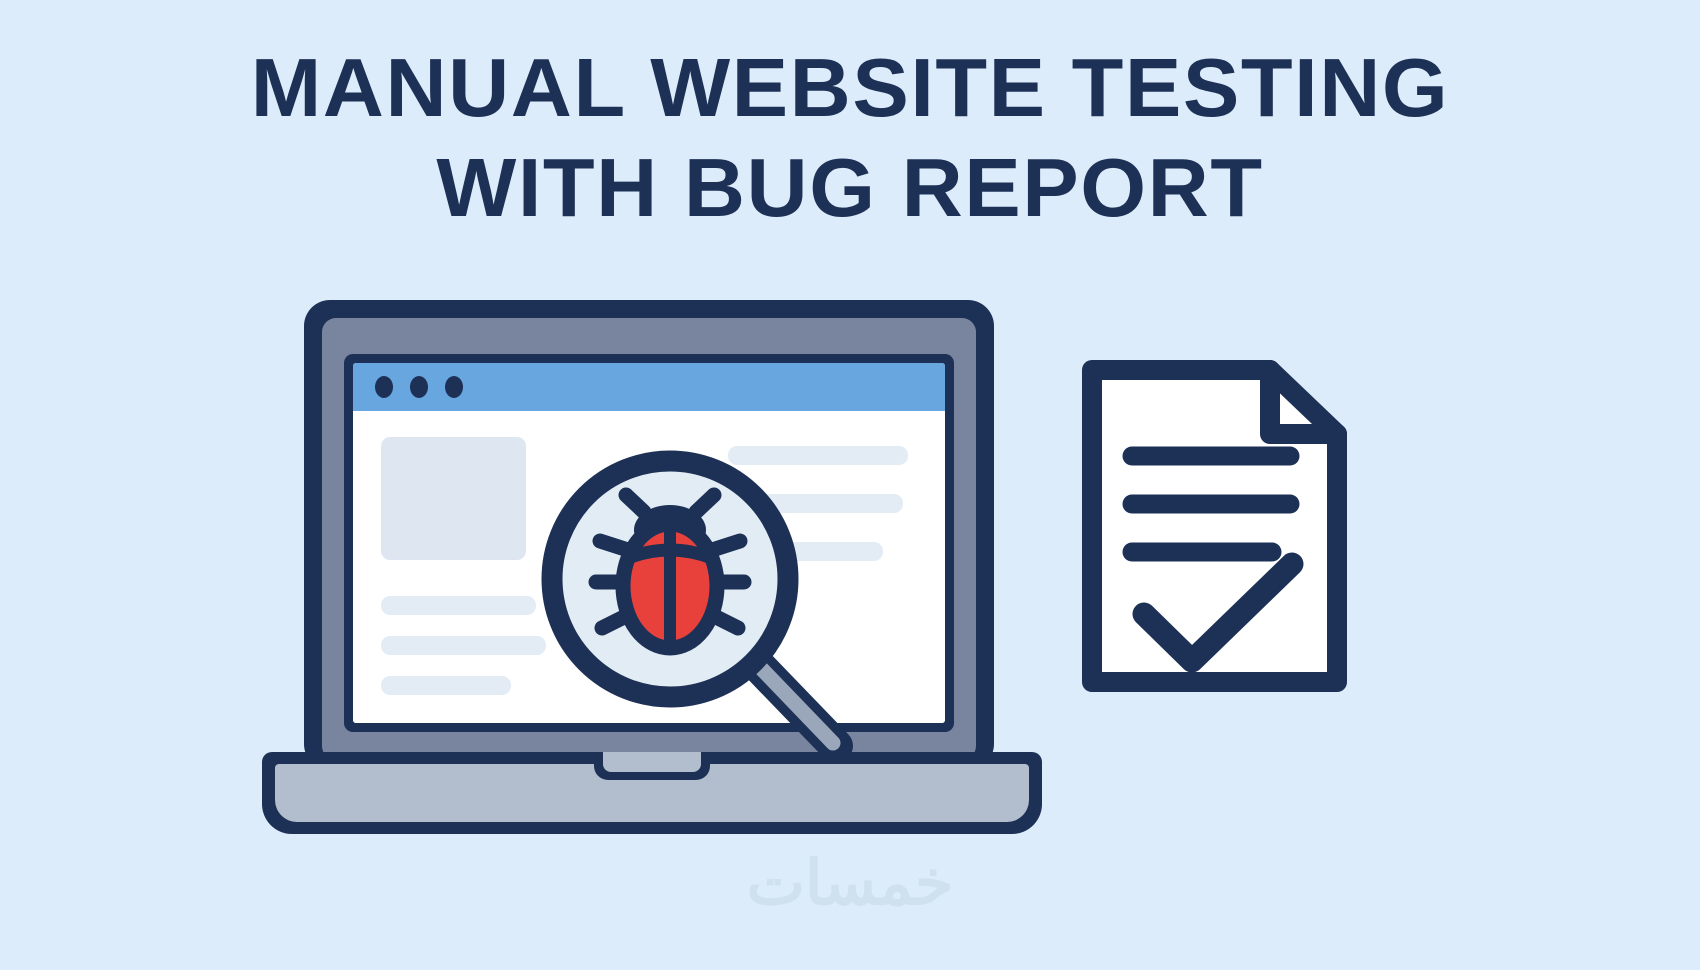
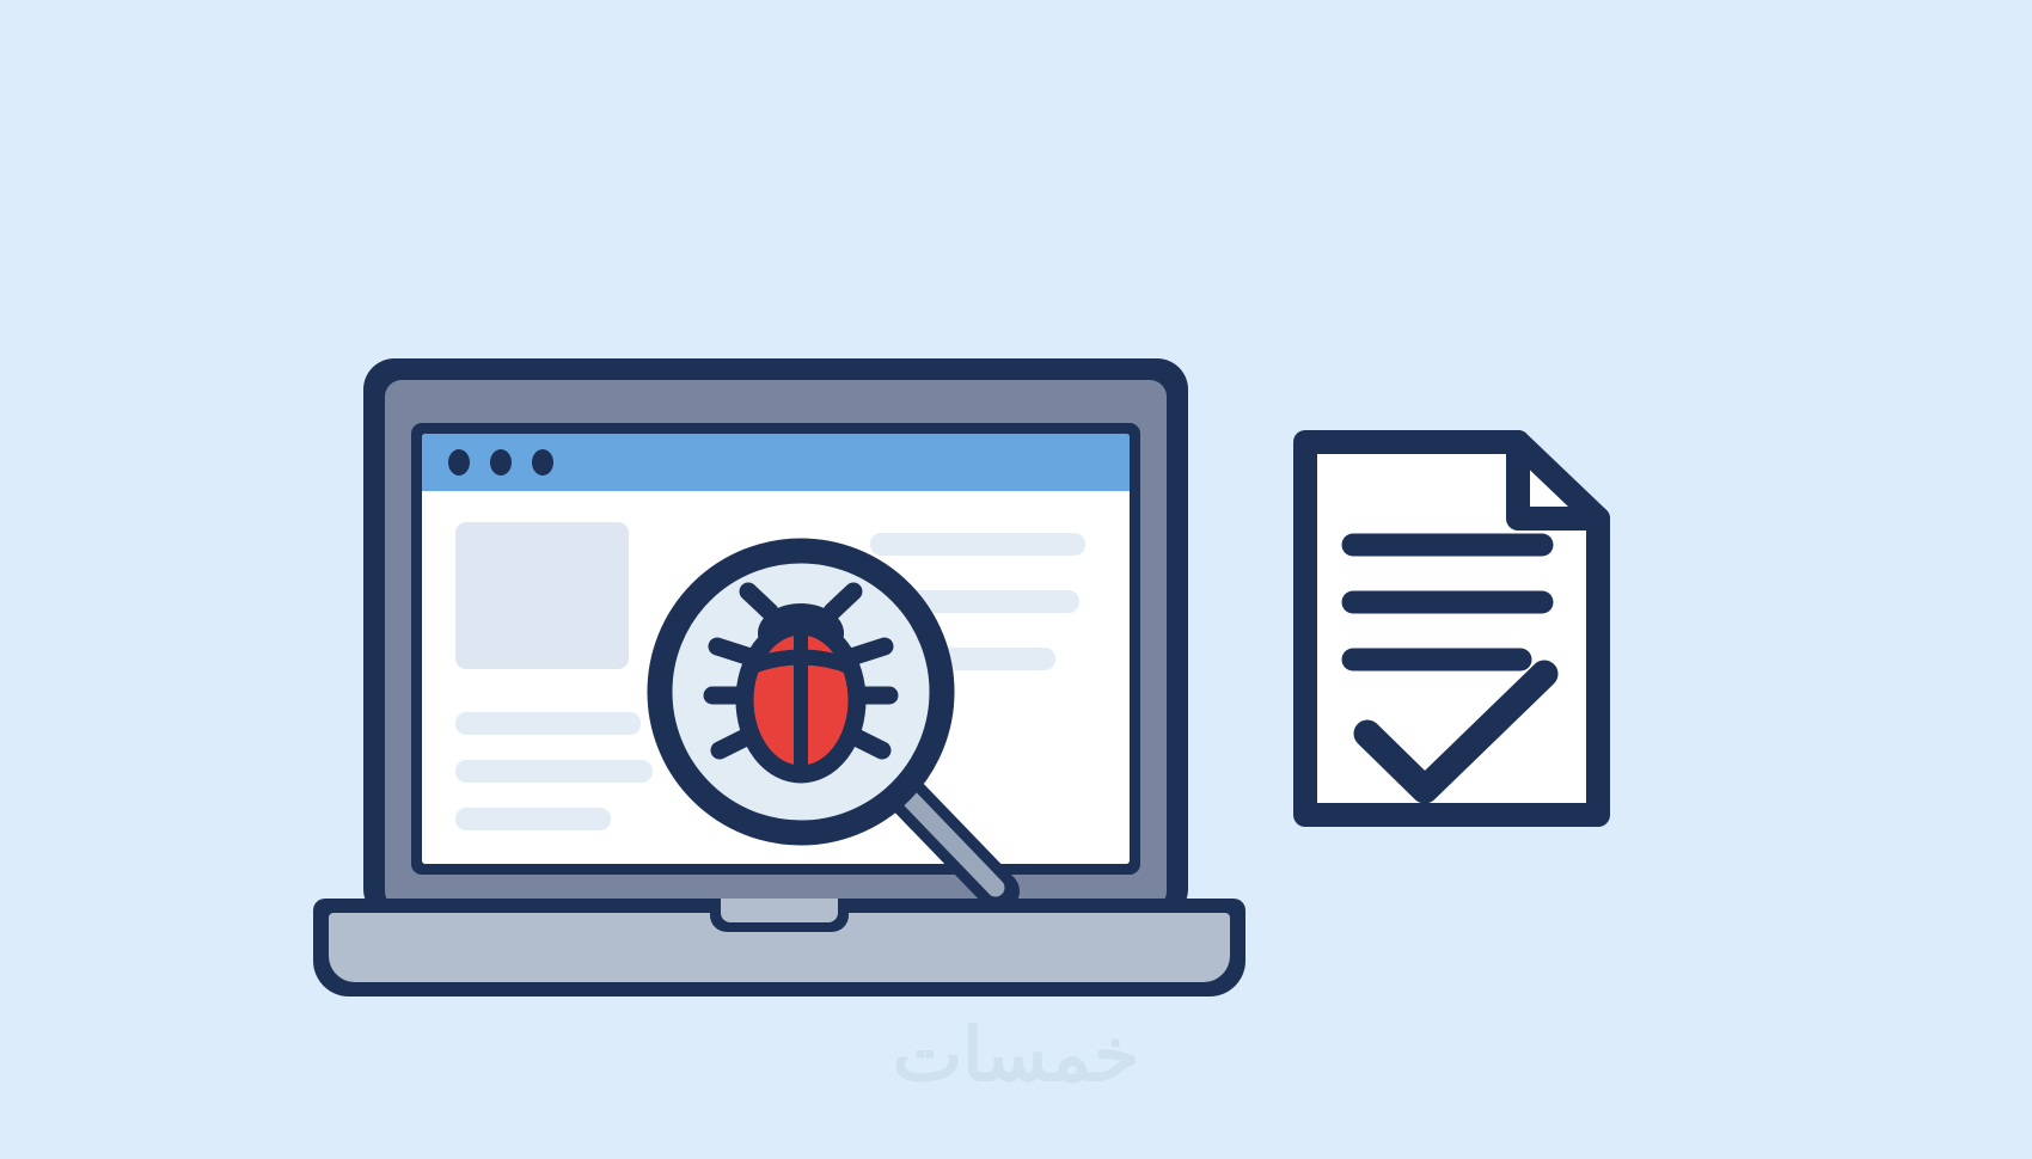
- MANUAL WEBSITE TESTING
- WITH BUG REPORT
